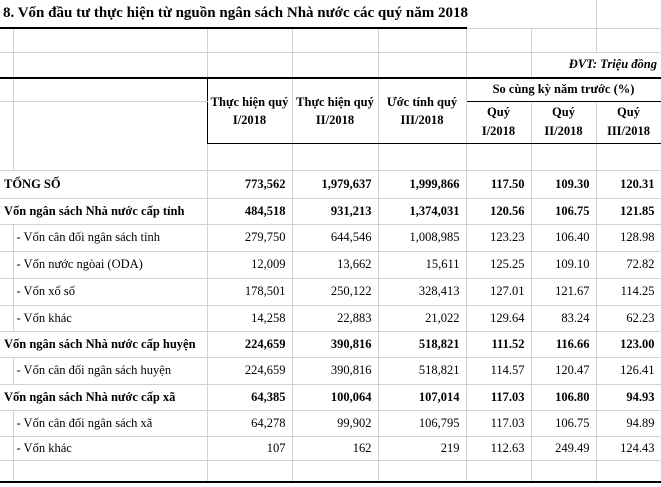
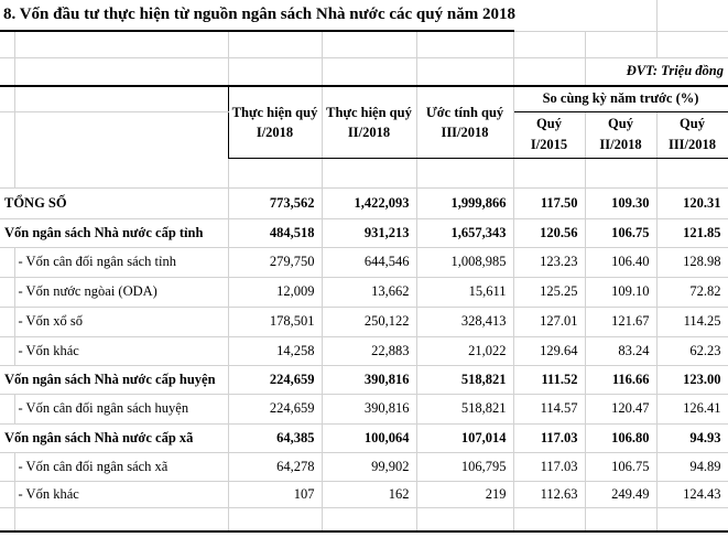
  8. Vốn đầu tư thực hiện từ nguồn ngân sách Nhà nước các quý năm 2018
  						ĐVT: Triệu đồng
  		Thực hiện quý I/2018	Thực hiện quý II/2018	Ước tính quý III/2018	So cùng kỳ năm trước (%)
- 		Quý I/2018	Quý II/2018	Quý III/2018
+ 		Quý I/2015	Quý II/2018	Quý III/2018
- TỔNG SỐ	773,562	1,979,637	1,999,866	117.50	109.30	120.31
+ TỔNG SỐ	773,562	1,422,093	1,999,866	117.50	109.30	120.31
- Vốn ngân sách Nhà nước cấp tỉnh	484,518	931,213	1,374,031	120.56	106.75	121.85
+ Vốn ngân sách Nhà nước cấp tỉnh	484,518	931,213	1,657,343	120.56	106.75	121.85
  	- Vốn cân đối ngân sách tỉnh	279,750	644,546	1,008,985	123.23	106.40	128.98
  	- Vốn nước ngòai (ODA)	12,009	13,662	15,611	125.25	109.10	72.82
  	- Vốn xổ số	178,501	250,122	328,413	127.01	121.67	114.25
  	- Vốn khác	14,258	22,883	21,022	129.64	83.24	62.23
  Vốn ngân sách Nhà nước cấp huyện	224,659	390,816	518,821	111.52	116.66	123.00
  	- Vốn cân đối ngân sách huyện	224,659	390,816	518,821	114.57	120.47	126.41
  Vốn ngân sách Nhà nước cấp xã	64,385	100,064	107,014	117.03	106.80	94.93
  	- Vốn cân đối ngân sách xã	64,278	99,902	106,795	117.03	106.75	94.89
  	- Vốn khác	107	162	219	112.63	249.49	124.43
